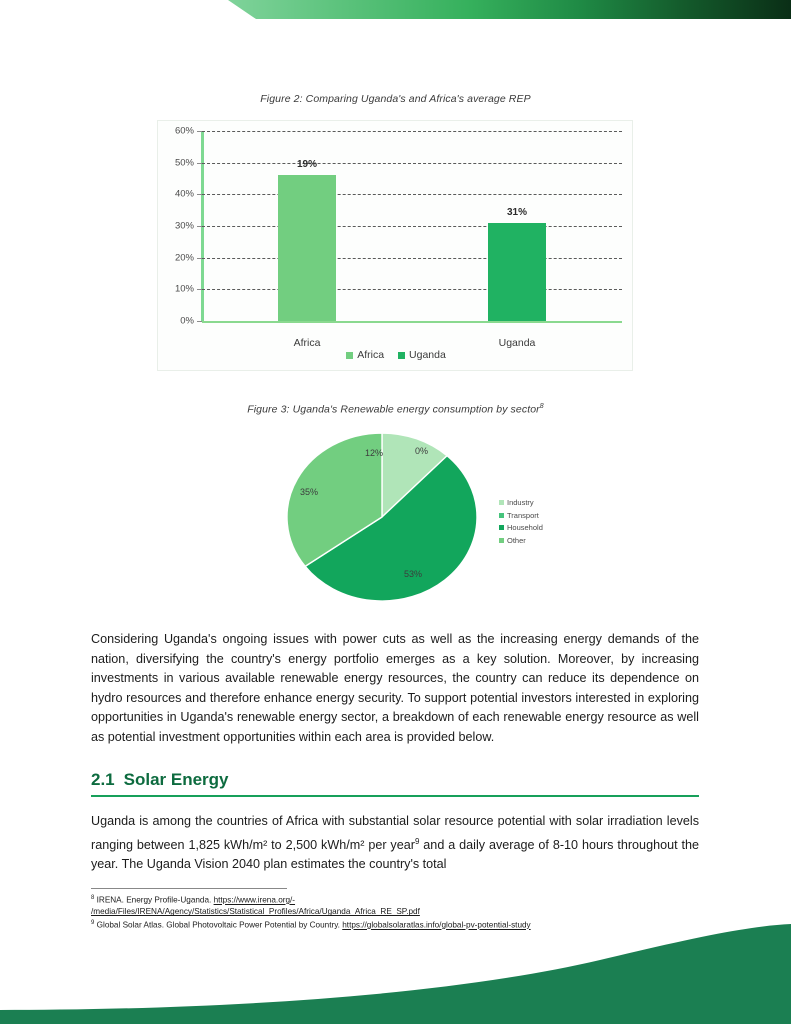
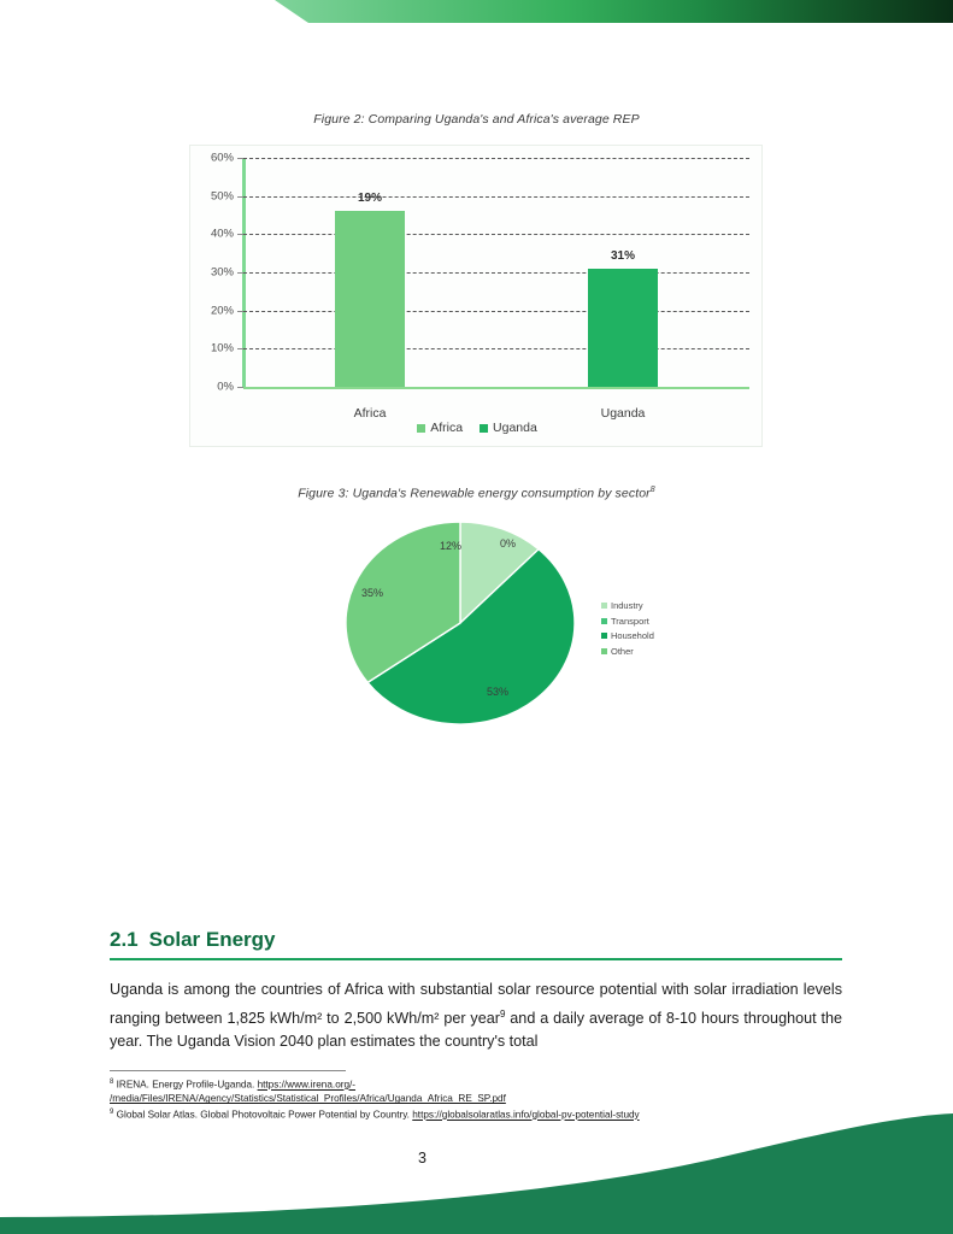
  Figure 2: Comparing Uganda's and Africa's average REP
  0%
  10%
  20%
  30%
  40%
  50%
  60%
  19%
  Africa
  31%
  Uganda
  Africa
  Uganda
  Figure 3: Uganda's Renewable energy consumption by sector
  12%
  0%
  53%
  35%
  Industry
  Transport
  Household
  Other
- Considering Uganda's ongoing issues with power cuts as well as the increasing energy demands of the nation, diversifying the country's energy portfolio emerges as a key solution. Moreover, by increasing investments in various available renewable energy resources, the country can reduce its dependence on hydro resources and therefore enhance energy security. To support potential investors interested in exploring opportunities in Uganda's renewable energy sector, a breakdown of each renewable energy resource as well as potential investment opportunities within each area is provided below.
  2.1 Solar Energy
  Uganda is among the countries of Africa with substantial solar resource potential with solar irradiation levels ranging between 1,825 kWh/m² to 2,500 kWh/m² per year9 and a daily average of 8-10 hours throughout the year. The Uganda Vision 2040 plan estimates the country's total
  IRENA. Energy Profile-Uganda. https://www.irena.org/-
  /media/Files/IRENA/Agency/Statistics/Statistical_Profiles/Africa/Uganda_Africa_RE_SP.pdf
  Global Solar Atlas. Global Photovoltaic Power Potential by Country. https://globalsolaratlas.info/global-pv-potential-study
+ 3
